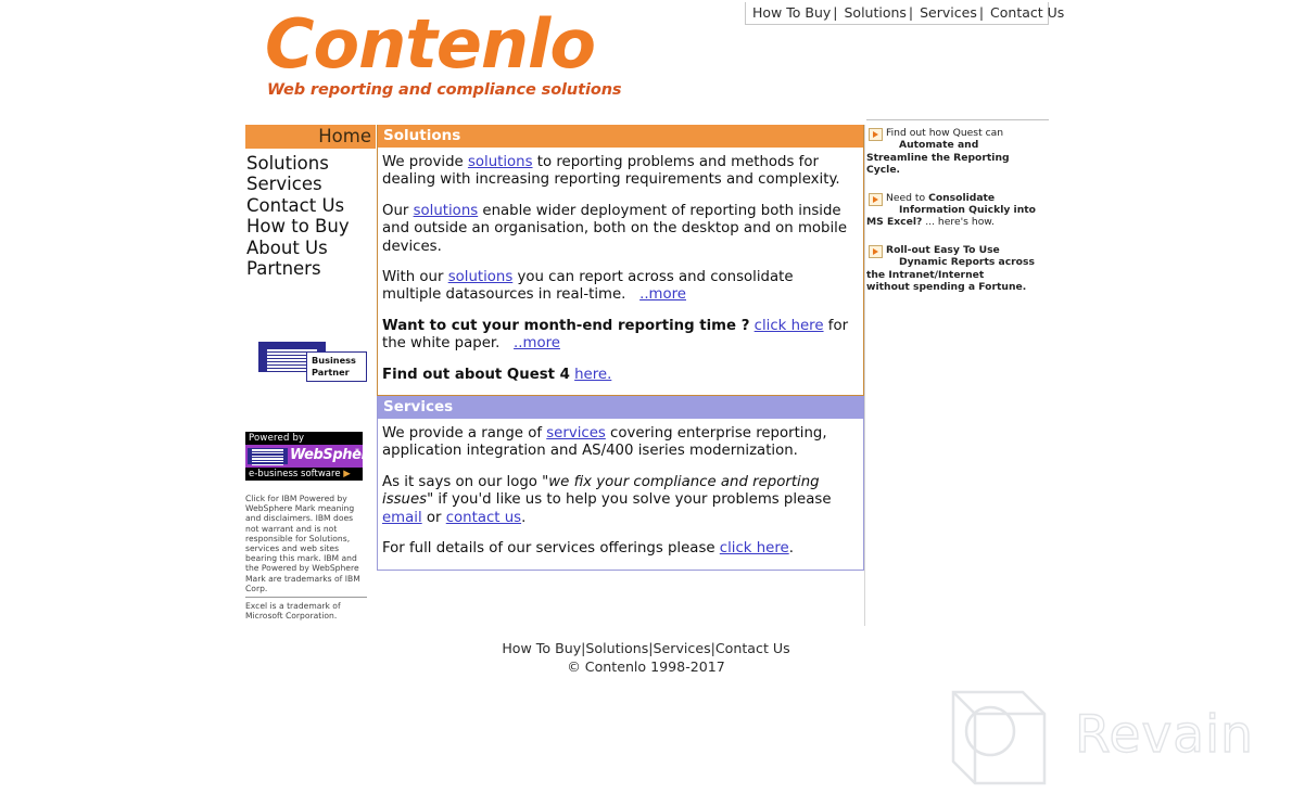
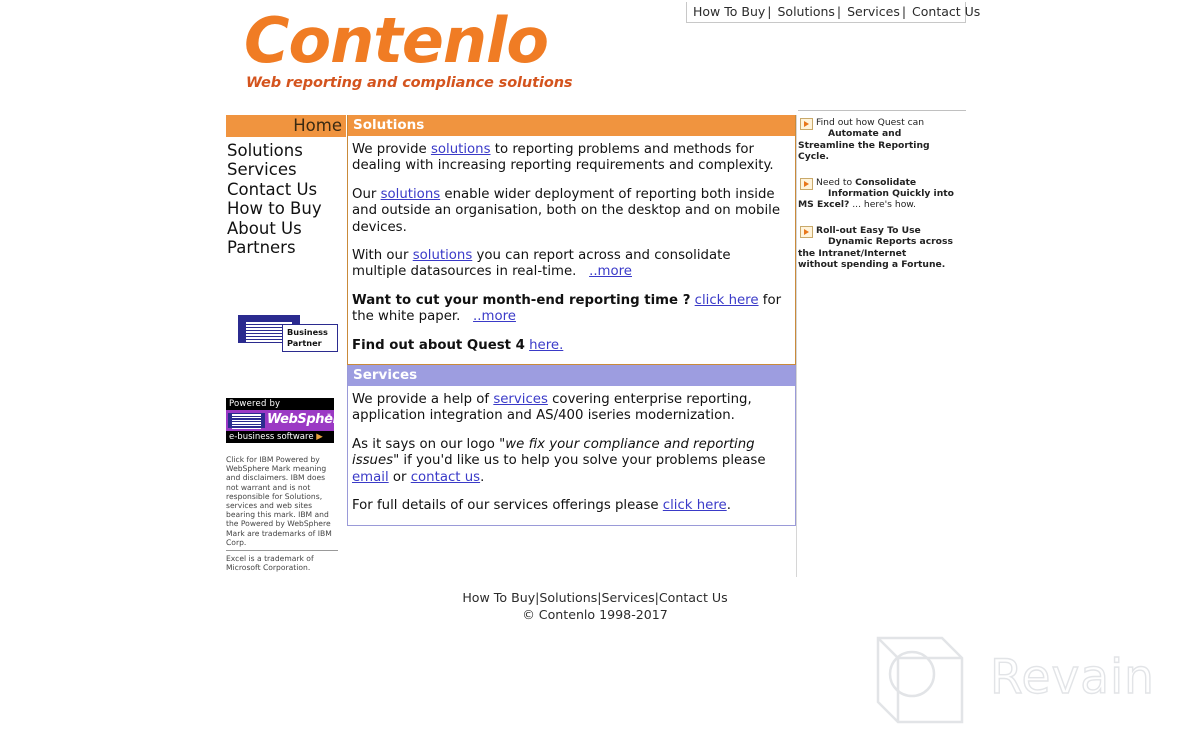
  How To Buy | Solutions | Services | Contact Us
  Contenlo
  Web reporting and compliance solutions
  Home
  Solutions
  Services
  Contact Us
  How to Buy
  About Us
  Partners
  Business
  Partner
  Powered by
  WebSphere
  *
  e-business software ▶
  Click for IBM Powered by WebSphere Mark meaning and disclaimers. IBM does not warrant and is not responsible for Solutions, services and web sites bearing this mark. IBM and the Powered by WebSphere Mark are trademarks of IBM Corp.
  Excel is a trademark of Microsoft Corporation.
  Solutions
  We provide solutions to reporting problems and methods for dealing with increasing reporting requirements and complexity.
  Our solutions enable wider deployment of reporting both inside and outside an organisation, both on the desktop and on mobile devices.
  With our solutions you can report across and consolidate multiple datasources in real-time. ..more
  Want to cut your month-end reporting time ? click here for the white paper. ..more
  Find out about Quest 4 here.
  Services
- We provide a range of services covering enterprise reporting, application integration and AS/400 iseries modernization.
+ We provide a help of services covering enterprise reporting, application integration and AS/400 iseries modernization.
  As it says on our logo "we fix your compliance and reporting issues" if you'd like us to help you solve your problems please email or contact us.
  For full details of our services offerings please click here.
  Find out how Quest can
  Automate and
  Streamline the Reporting
  Cycle.
  Need to Consolidate
  Information Quickly into
  MS Excel? ... here's how.
  Roll-out Easy To Use
  Dynamic Reports across
  the Intranet/Internet
  without spending a Fortune.
  How To Buy|Solutions|Services|Contact Us
  © Contenlo 1998-2017
  Revain
